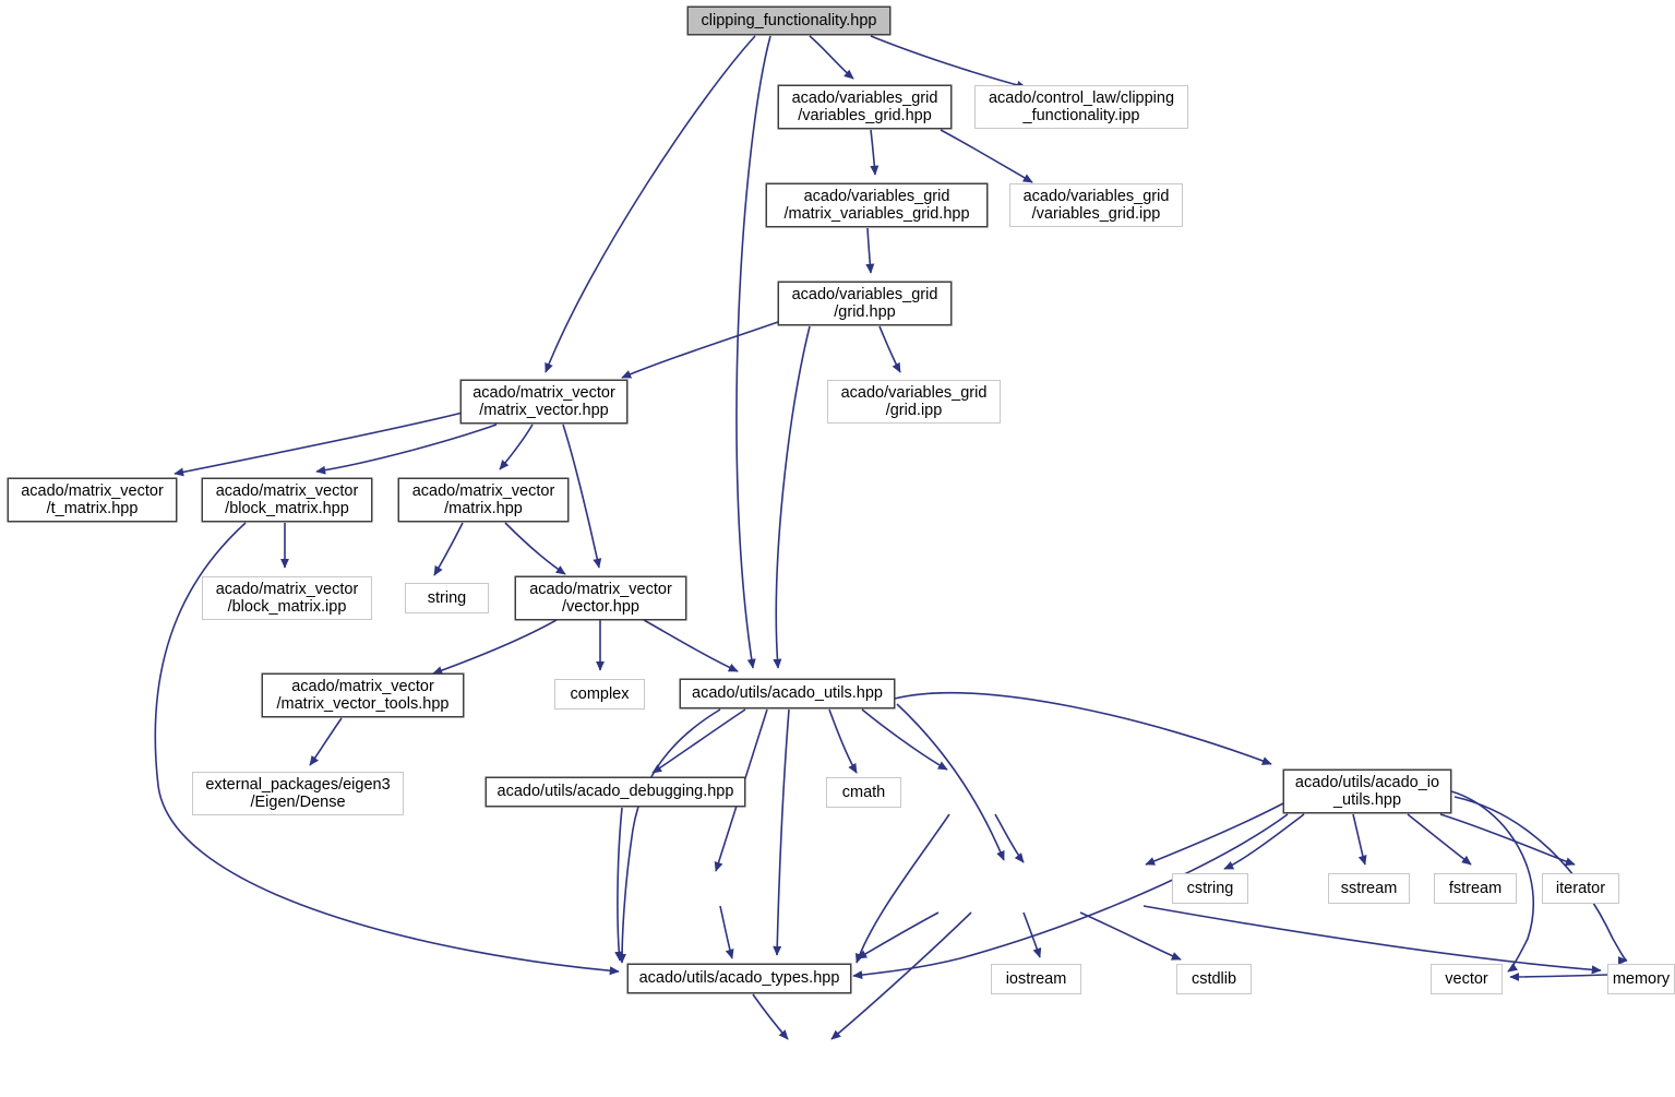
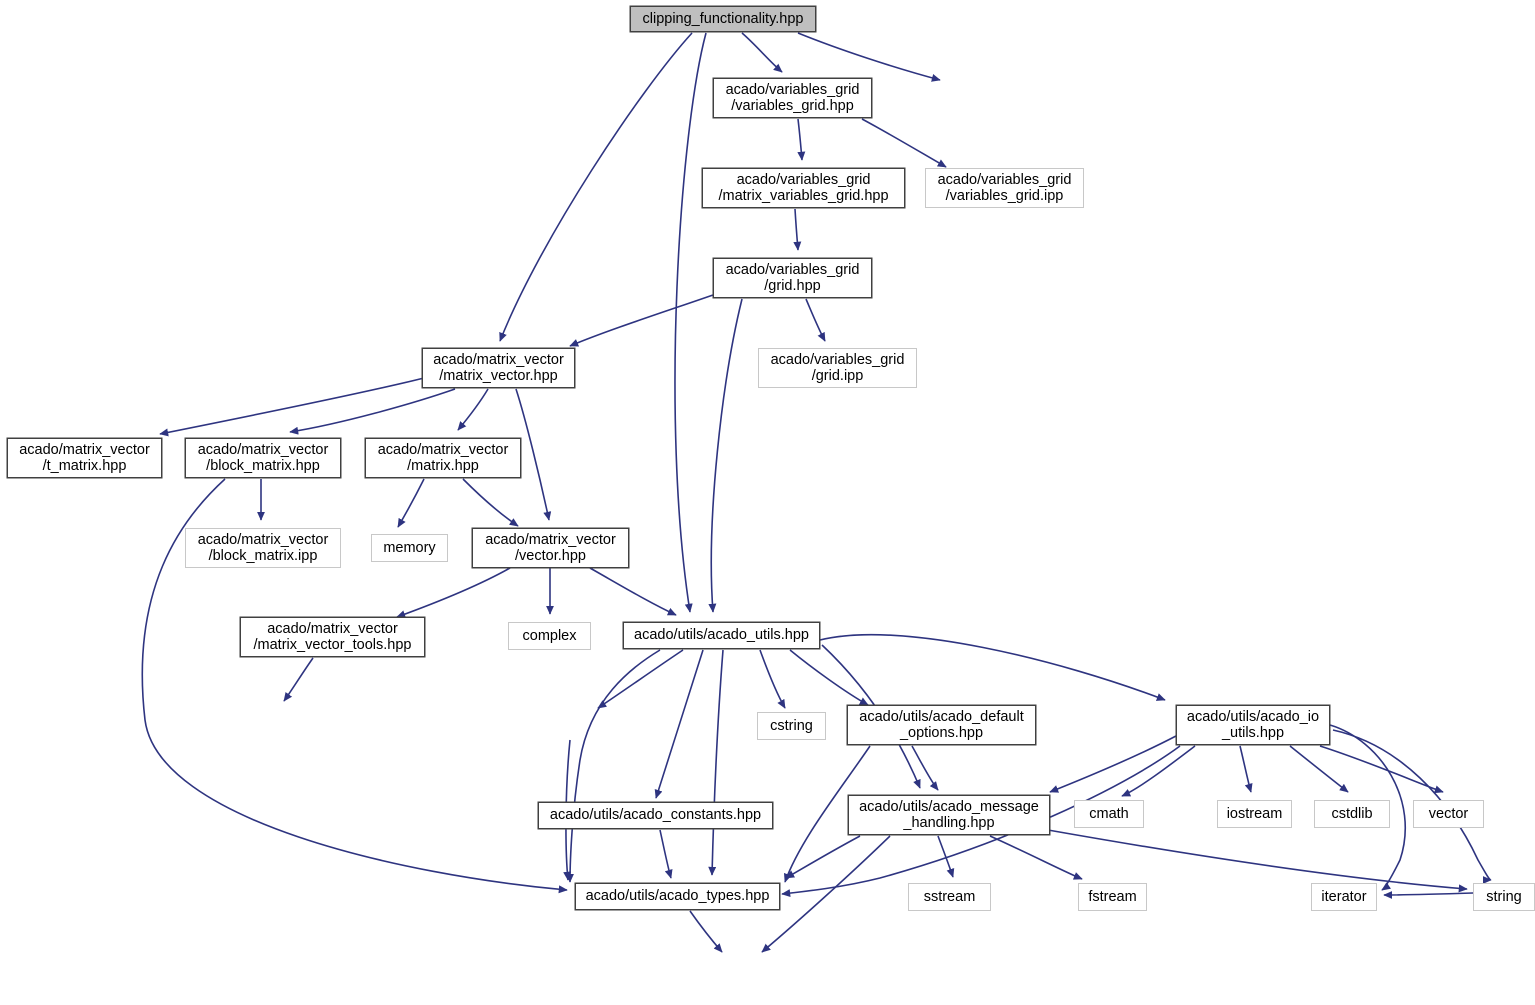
  clipping_functionality.hpp
  acado/variables_grid
  /variables_grid.hpp
- acado/control_law/clipping
- _functionality.ipp
  acado/variables_grid
  /matrix_variables_grid.hpp
  acado/variables_grid
  /variables_grid.ipp
  acado/variables_grid
  /grid.hpp
  acado/variables_grid
  /grid.ipp
  acado/matrix_vector
  /matrix_vector.hpp
  acado/matrix_vector
  /t_matrix.hpp
  acado/matrix_vector
  /block_matrix.hpp
  acado/matrix_vector
  /matrix.hpp
  acado/matrix_vector
  /block_matrix.ipp
- string
+ memory
  acado/matrix_vector
  /vector.hpp
  acado/matrix_vector
  /matrix_vector_tools.hpp
  complex
  acado/utils/acado_utils.hpp
- external_packages/eigen3
- /Eigen/Dense
- acado/utils/acado_debugging.hpp
- cmath
+ cstring
+ acado/utils/acado_default
+ _options.hpp
  acado/utils/acado_io
  _utils.hpp
+ acado/utils/acado_constants.hpp
+ acado/utils/acado_message
+ _handling.hpp
- cstring
+ cmath
- sstream
+ iostream
- fstream
+ cstdlib
- iterator
+ vector
  acado/utils/acado_types.hpp
- iostream
+ sstream
- cstdlib
+ fstream
- vector
+ iterator
- memory
+ string
